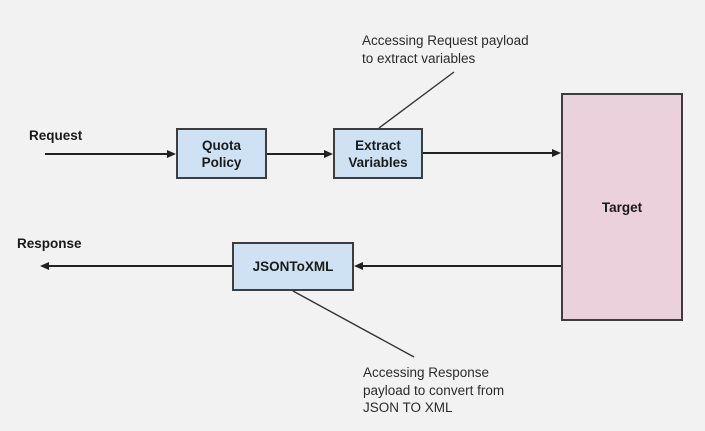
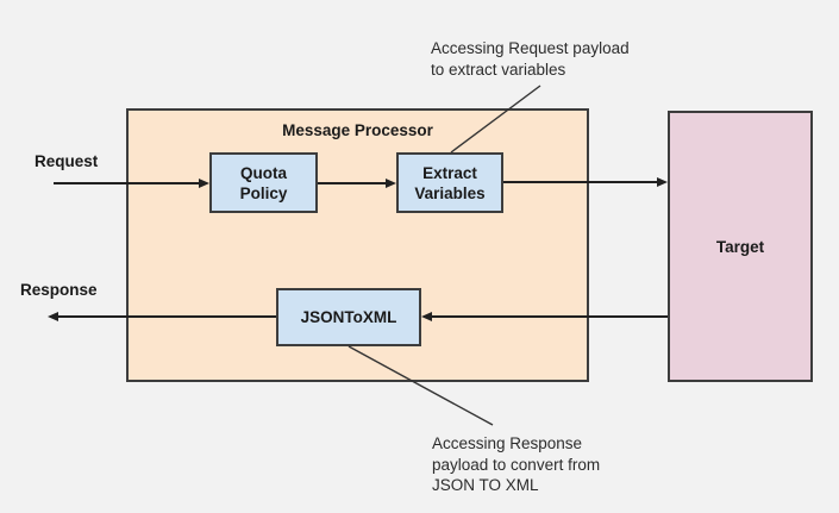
+ Message Processor
  Target
  Quota
  Policy
  Extract
  Variables
  JSONToXML
  Request
  Response
  Accessing Request payload
  to extract variables
  Accessing Response
  payload to convert from
  JSON TO XML
